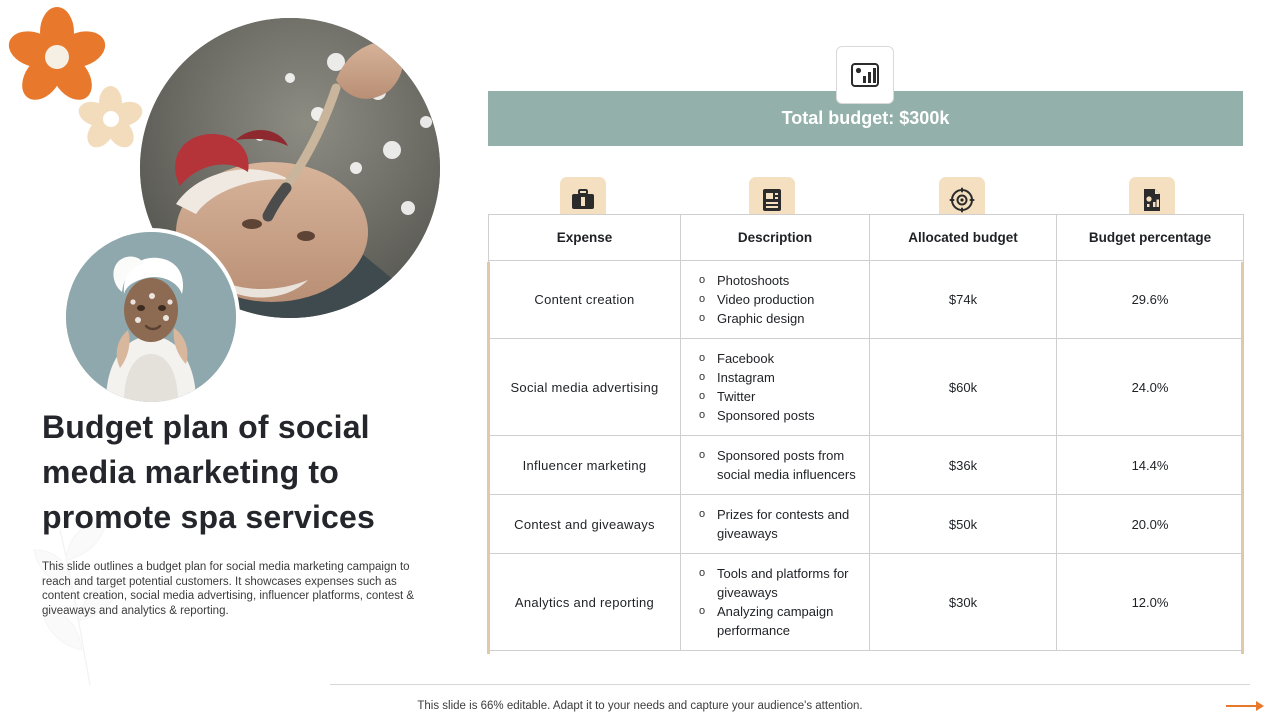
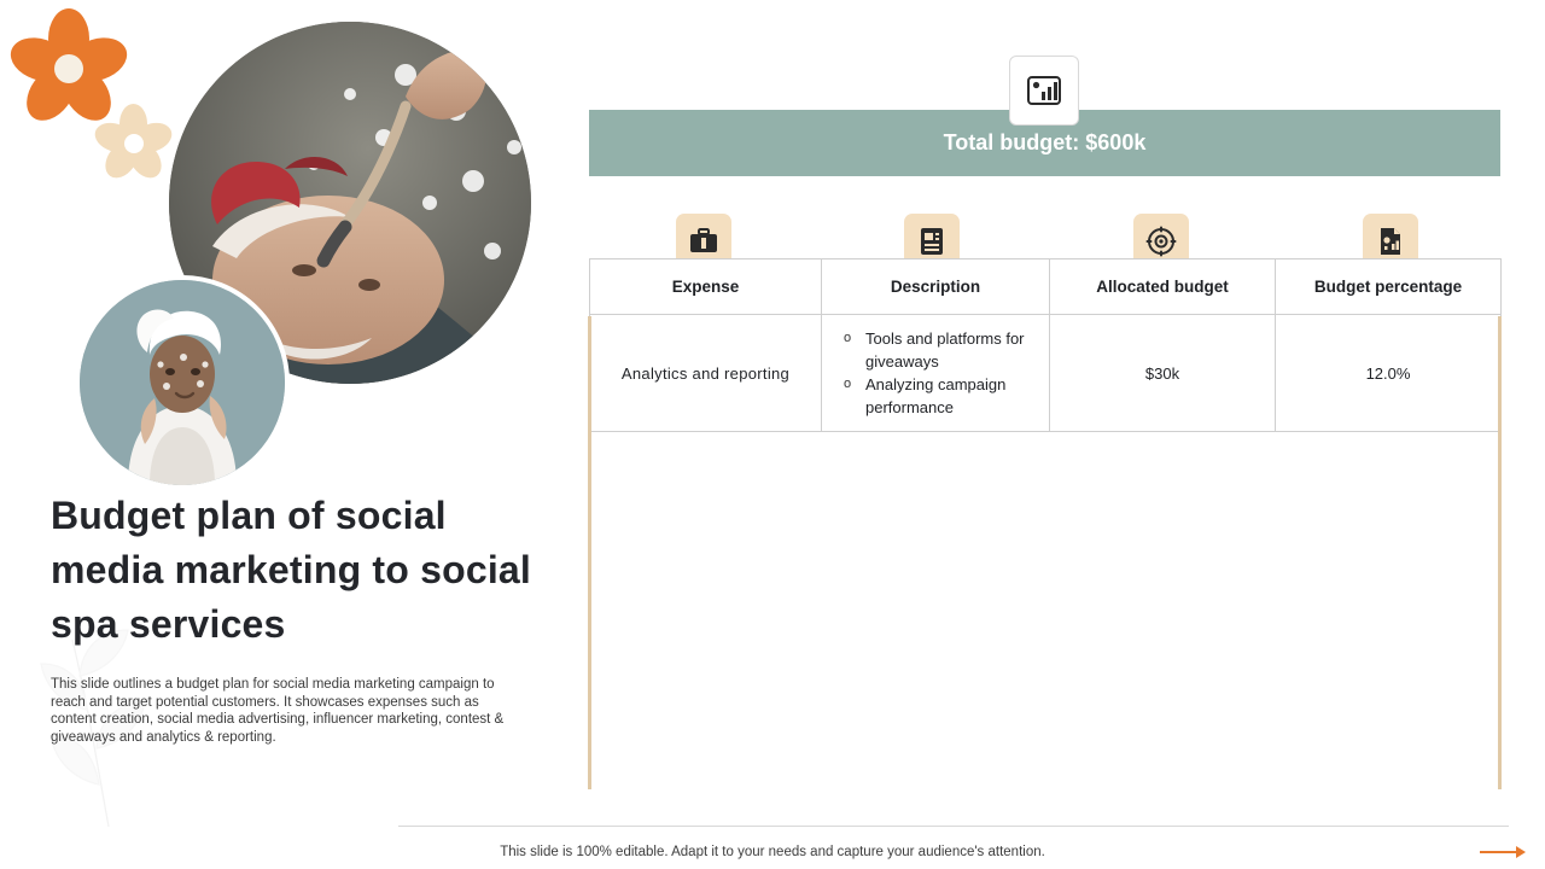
- Budget plan of social media marketing to promote spa services
+ Budget plan of social media marketing to social spa services
- This slide outlines a budget plan for social media marketing campaign to reach and target potential customers. It showcases expenses such as content creation, social media advertising, influencer platforms, contest & giveaways and analytics & reporting.
+ This slide outlines a budget plan for social media marketing campaign to reach and target potential customers. It showcases expenses such as content creation, social media advertising, influencer marketing, contest & giveaways and analytics & reporting.
- Total budget: $300k
+ Total budget: $600k
  Expense	Description	Allocated budget	Budget percentage
- Content creation	Photoshoots Video production Graphic design	$74k	29.6%
- Social media advertising	Facebook Instagram Twitter Sponsored posts	$60k	24.0%
- Influencer marketing	Sponsored posts from social media influencers	$36k	14.4%
- Contest and giveaways	Prizes for contests and giveaways	$50k	20.0%
  Analytics and reporting	Tools and platforms for giveaways Analyzing campaign performance	$30k	12.0%
- This slide is 66% editable. Adapt it to your needs and capture your audience's attention.
+ This slide is 100% editable. Adapt it to your needs and capture your audience's attention.
